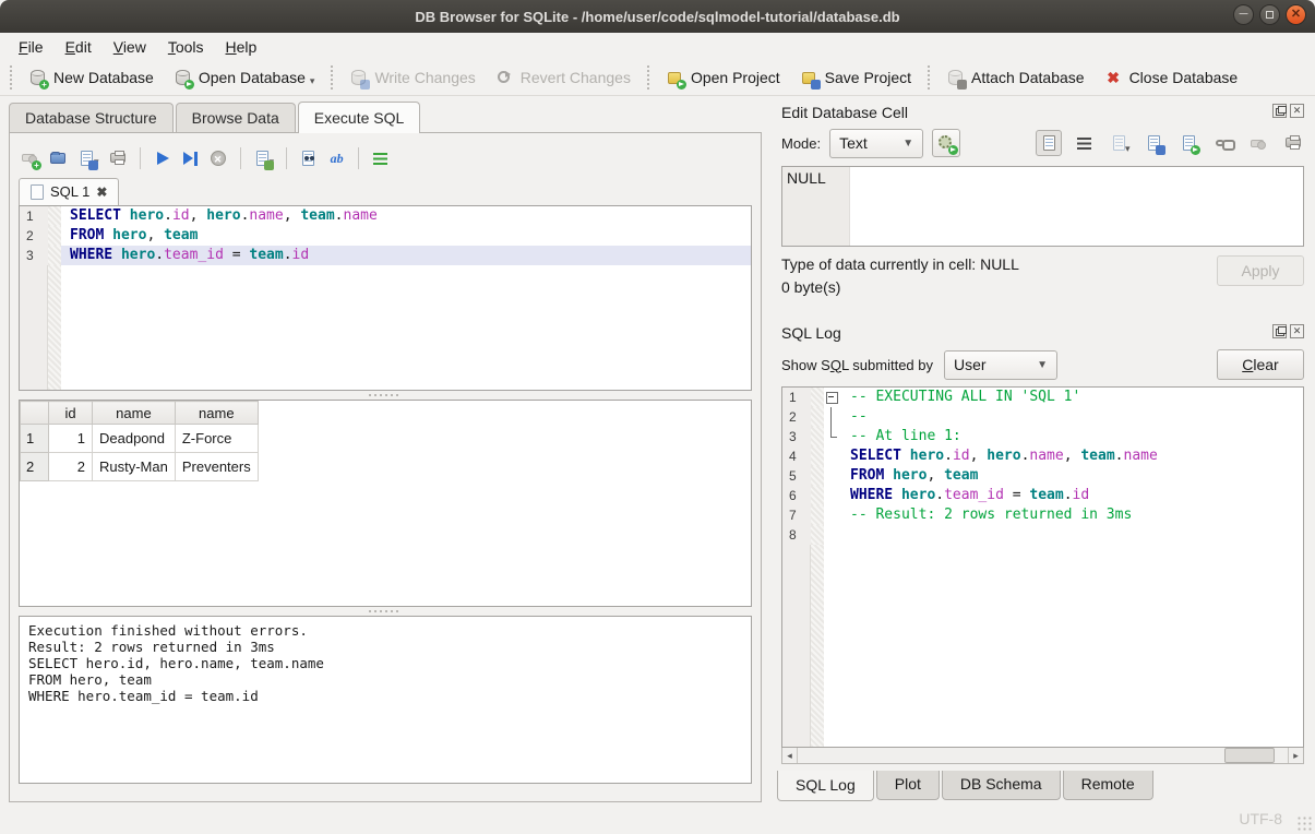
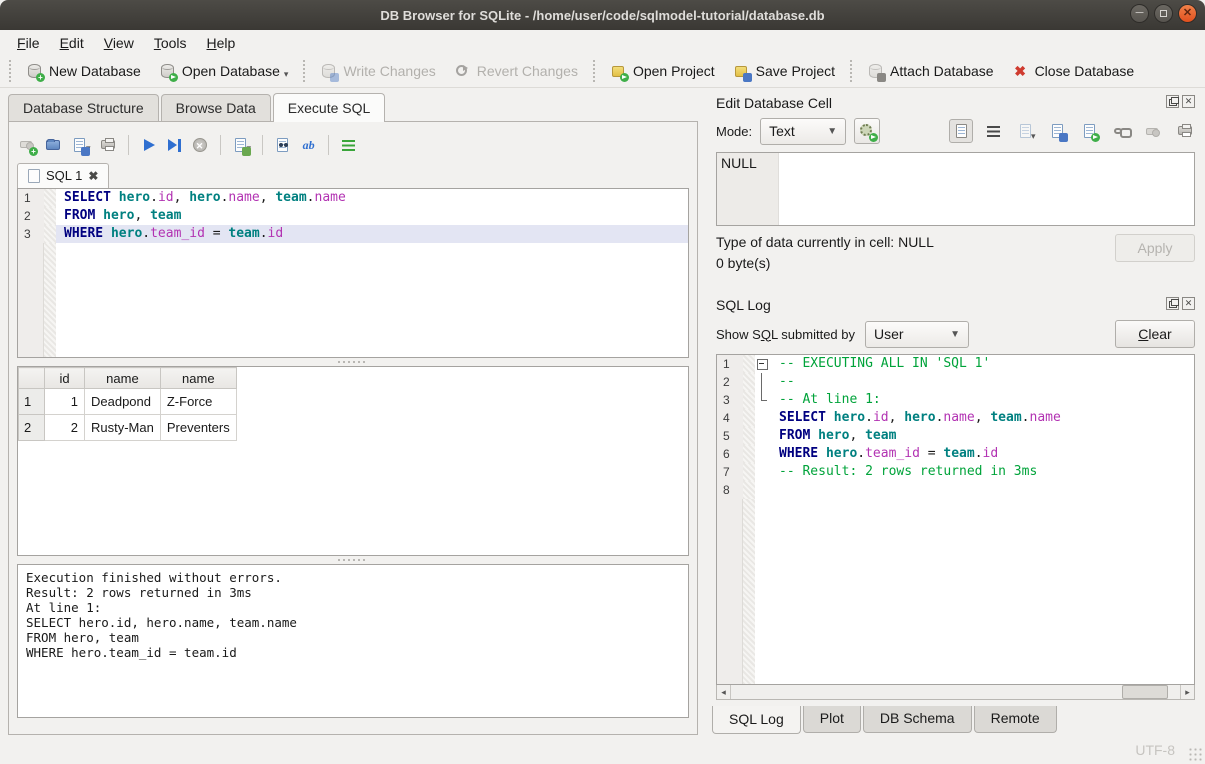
  DB Browser for SQLite - /home/user/code/sqlmodel-tutorial/database.db
  ─
  ✕
  File
  Edit
  View
  Tools
  Help
  +
  New Database
  Open Database
  ▾
  Write Changes
  Revert Changes
  Open Project
  Save Project
  Attach Database
  ✖
  Close Database
  Database Structure
  Browse Data
  Execute SQL
  +
  ✕
  ab
  SQL 1
  ✖
  1
  SELECT hero.id, hero.name, team.name
  2
  FROM hero, team
  3
  WHERE hero.team_id = team.id
  	id	name	name
  1	1	Deadpond	Z-Force
  2	2	Rusty-Man	Preventers
  Execution finished without errors.
  Result: 2 rows returned in 3ms
+ At line 1:
  SELECT hero.id, hero.name, team.name
  FROM hero, team
  WHERE hero.team_id = team.id
  Edit Database Cell
  ✕
  Mode:
  Text
  ▼
  ▾
  NULL
  Type of data currently in cell: NULL
  0 byte(s)
  Apply
  SQL Log
  ✕
  Show SQL submitted by
  User
  ▼
  Clear
  1
  -- EXECUTING ALL IN 'SQL 1'
  2
  --
  3
  -- At line 1:
  4
  SELECT hero.id, hero.name, team.name
  5
  FROM hero, team
  6
  WHERE hero.team_id = team.id
  7
  -- Result: 2 rows returned in 3ms
  8
  ◂
  ▸
  SQL Log
  Plot
  DB Schema
  Remote
  UTF-8
